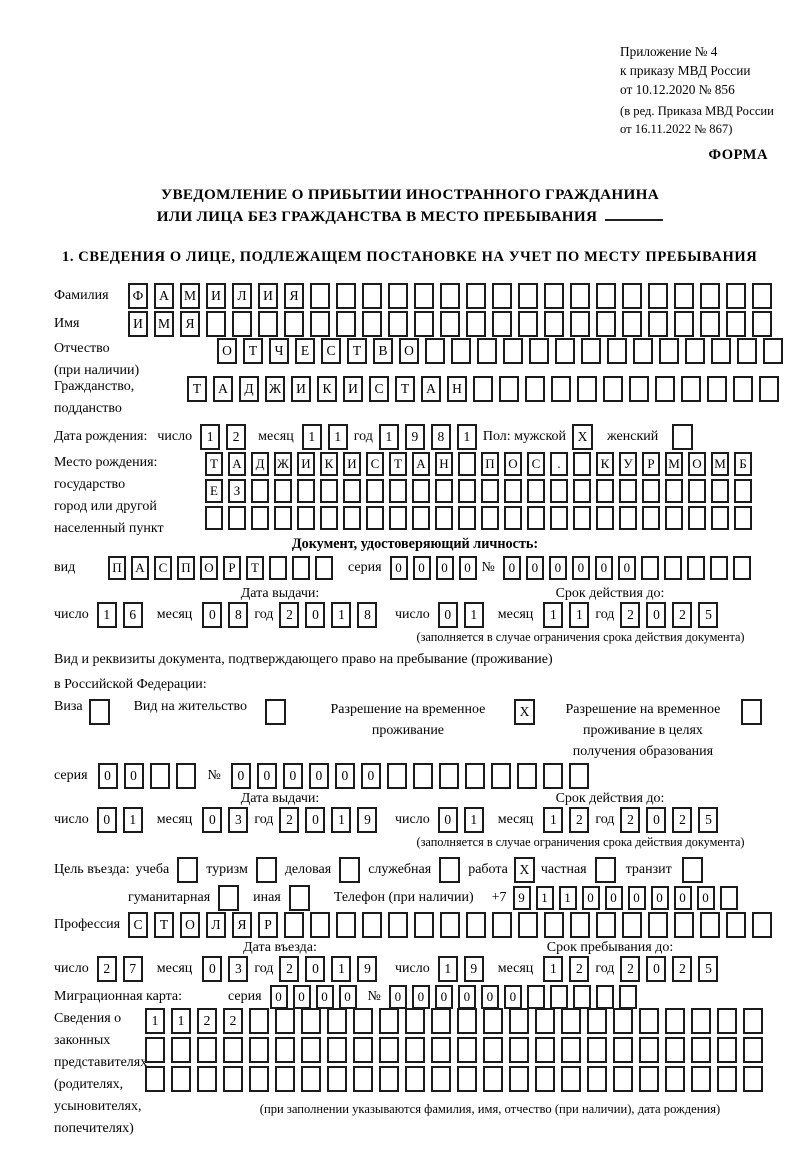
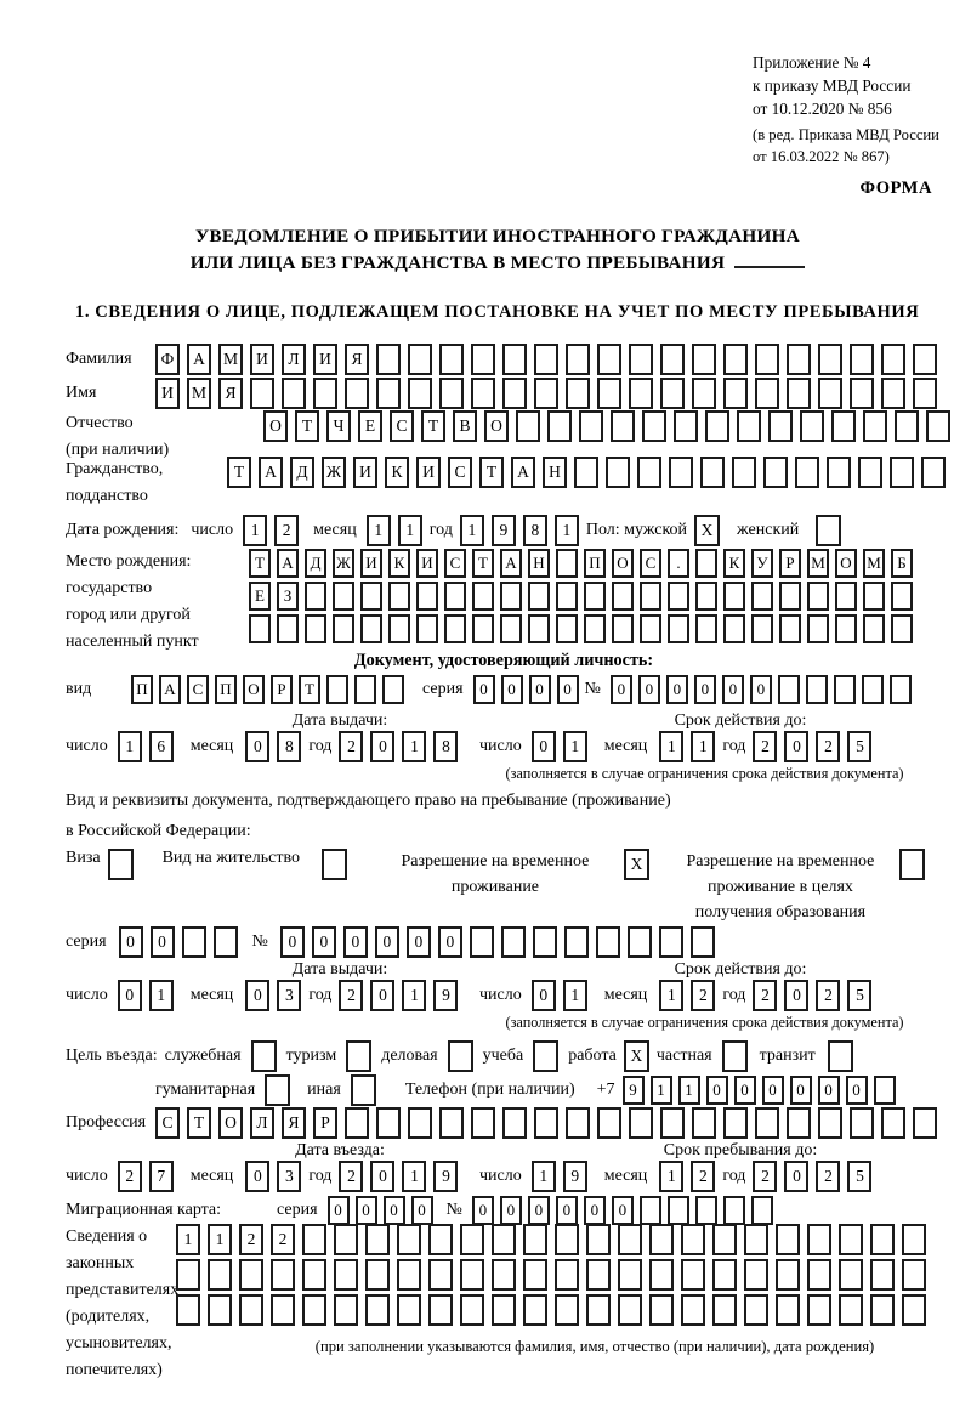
  Приложение № 4
  к приказу МВД России
  от 10.12.2020 № 856
  (в ред. Приказа МВД России
- от 16.11.2022 № 867)
+ от 16.03.2022 № 867)
  ФОРМА
  УВЕДОМЛЕНИЕ О ПРИБЫТИИ ИНОСТРАННОГО ГРАЖДАНИНА
  ИЛИ ЛИЦА БЕЗ ГРАЖДАНСТВА В МЕСТО ПРЕБЫВАНИЯ
  1. СВЕДЕНИЯ О ЛИЦЕ, ПОДЛЕЖАЩЕМ ПОСТАНОВКЕ НА УЧЕТ ПО МЕСТУ ПРЕБЫВАНИЯ
  Фамилия
  Ф А М И Л И Я
  Имя
  И М Я
  Отчество
  (при наличии)
  О Т Ч Е С Т В О
  Гражданство,
  подданство
  Т А Д Ж И К И С Т А Н
  Дата рождения:
  число
  1 2
  месяц
  1 1
  год
  1 9 8 1
  Пол: мужской
  X
  женский
  Место рождения:
  государство
  город или другой
  населенный пункт
  Т А Д Ж И К И С Т А Н П О С . К У Р М О М Б
  Е З
  Документ, удостоверяющий личность:
  вид
  П А С П О Р Т
  серия
  0 0 0 0
  №
  0 0 0 0 0 0
  Дата выдачи:
  Срок действия до:
  число
  1 6
  месяц
  0 8
  год
  2 0 1 8
  число
  0 1
  месяц
  1 1
  год
  2 0 2 5
  (заполняется в случае ограничения срока действия документа)
  Вид и реквизиты документа, подтверждающего право на пребывание (проживание)
  в Российской Федерации:
  Виза
  Вид на жительство
  Разрешение на временное проживание
  X
  Разрешение на временное проживание в целях получения образования
  серия
  0 0
  №
  0 0 0 0 0 0
  Дата выдачи:
  Срок действия до:
  число
  0 1
  месяц
  0 3
  год
  2 0 1 9
  число
  0 1
  месяц
  1 2
  год
  2 0 2 5
  (заполняется в случае ограничения срока действия документа)
  Цель въезда:
- учеба
+ служебная
  туризм
  деловая
- служебная
+ учеба
  работа
  X
  частная
  транзит
  гуманитарная
  иная
  Телефон (при наличии)
  +7
  9 1 1 0 0 0 0 0 0
  Профессия
  С Т О Л Я Р
  Дата въезда:
  Срок пребывания до:
  число
  2 7
  месяц
  0 3
  год
  2 0 1 9
  число
  1 9
  месяц
  1 2
  год
  2 0 2 5
  Миграционная карта:
  серия
  0 0 0 0
  №
  0 0 0 0 0 0
  Сведения о
  законных
  представителях
  (родителях,
  усыновителях,
  попечителях)
  1 1 2 2
  (при заполнении указываются фамилия, имя, отчество (при наличии), дата рождения)
